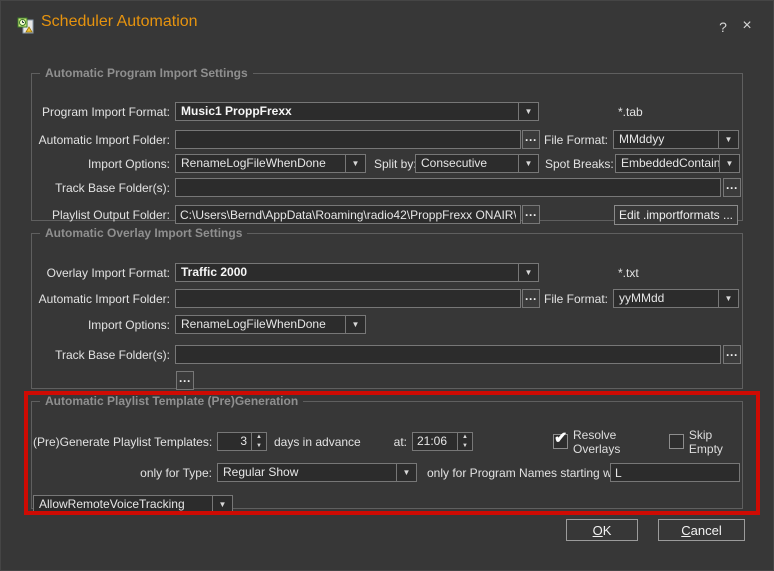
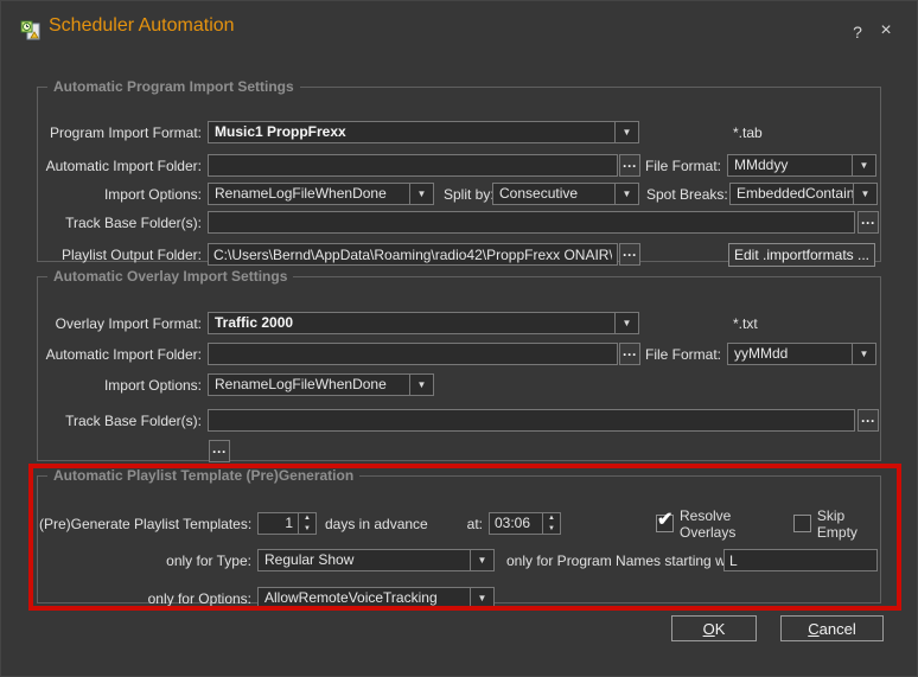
  Scheduler Automation
  ?
  ×
  Automatic Program Import Settings
  Program Import Format:
  Music1 ProppFrexx
  ▼
  *.tab
  Automatic Import Folder:
  ···
  File Format:
  MMddyy
  ▼
  Import Options:
  RenameLogFileWhenDone
  ▼
  Split by
  Consecutive
  ▼
  Spot Breaks:
  EmbeddedContain
  ▼
  Track Base Folder(s):
  ···
  Playlist Output Folder:
  C:\Users\Bernd\AppData\Roaming\radio42\ProppFrexx ONAIR\
  ···
  Edit .importformats ...
  Automatic Overlay Import Settings
  Overlay Import Format:
  Traffic 2000
  ▼
  *.txt
  Automatic Import Folder:
  ···
  File Format:
  yyMMdd
  ▼
  Import Options:
  RenameLogFileWhenDone
  ▼
  Track Base Folder(s):
  ···
  ···
  Automatic Playlist Template (Pre)Generation
  (Pre)Generate Playlist Templates:
- 3
+ 1
  days in advance
  at:
- 21:06
+ 03:06
  ✔
  Resolve Overlays
  Skip Empty
  only for Type:
  Regular Show
  ▼
  only for Program Names starting
  L
+ only for Options:
  AllowRemoteVoiceTracking
  ▼
  OK
  Cancel
